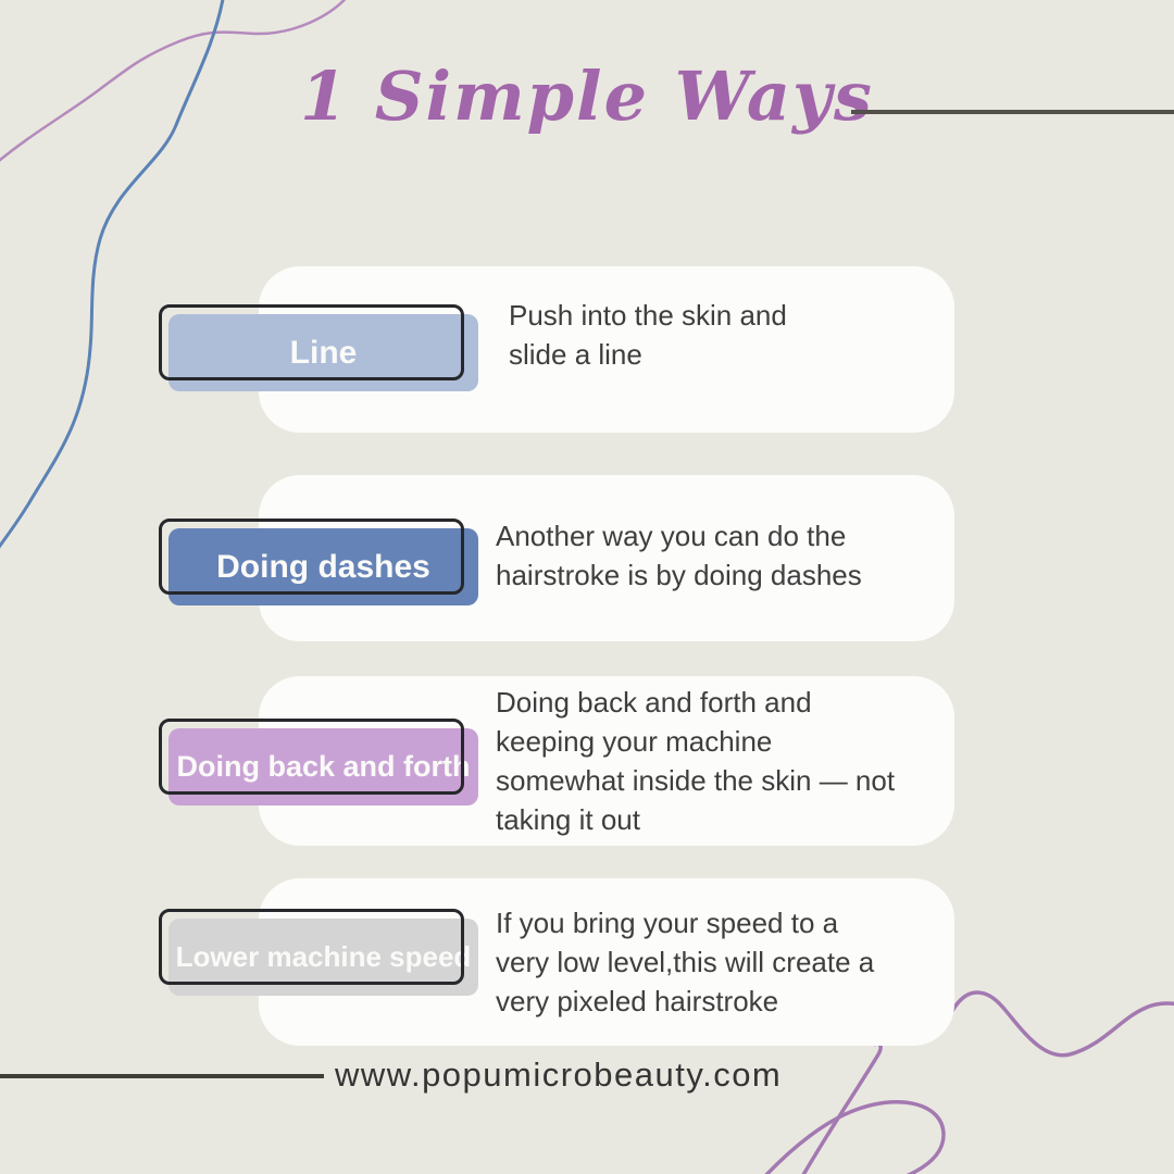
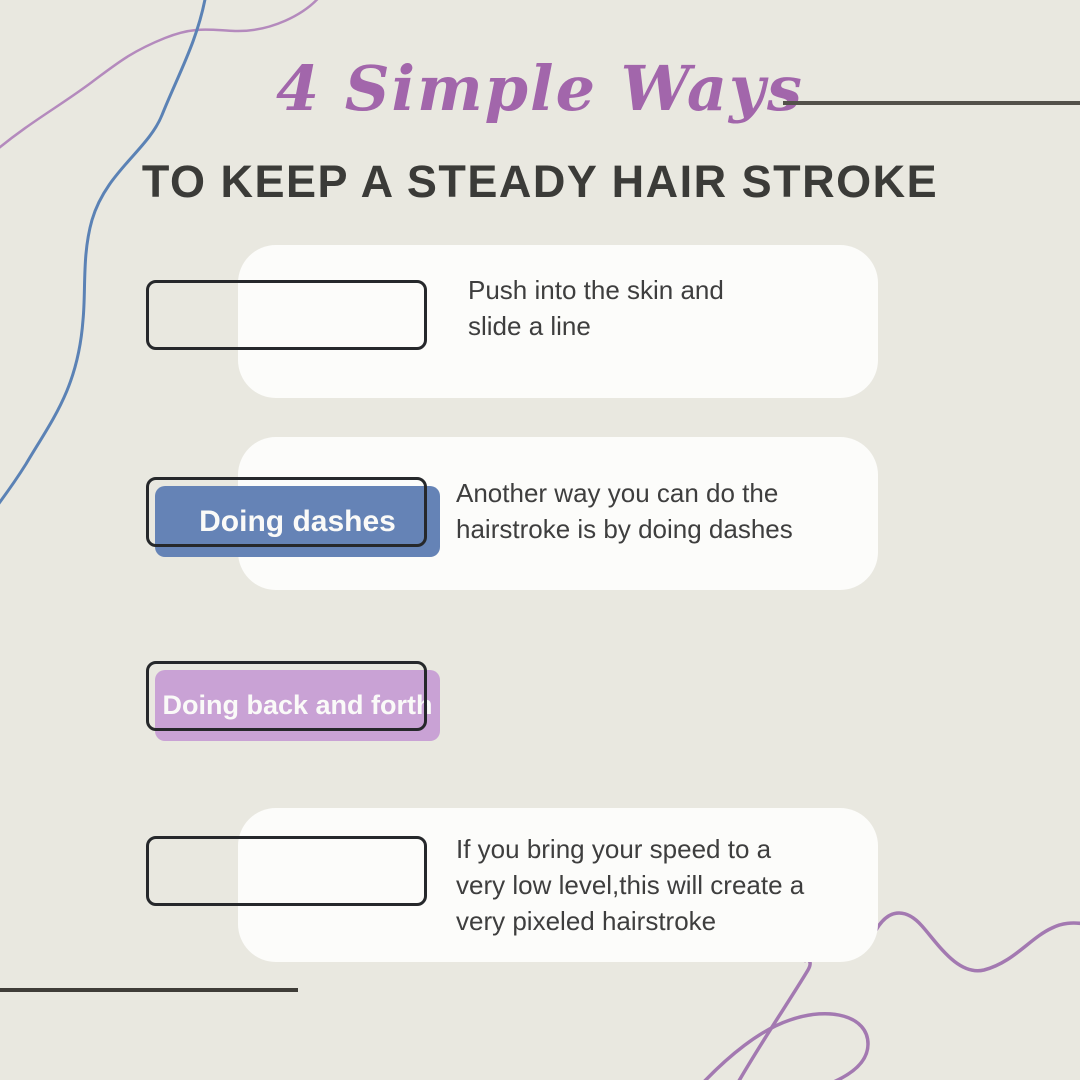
- 1 Simple Ways
+ 4 Simple Ways
+ TO KEEP A STEADY HAIR STROKE
  Push into the skin and
  slide a line
  Another way you can do the
  hairstroke is by doing dashes
- Doing back and forth and
- keeping your machine
- somewhat inside the skin — not
- taking it out
  If you bring your speed to a
  very low level,this will create a
  very pixeled hairstroke
- Line
  Doing dashes
  Doing back and forth
- Lower machine speed
- www.popumicrobeauty.com
